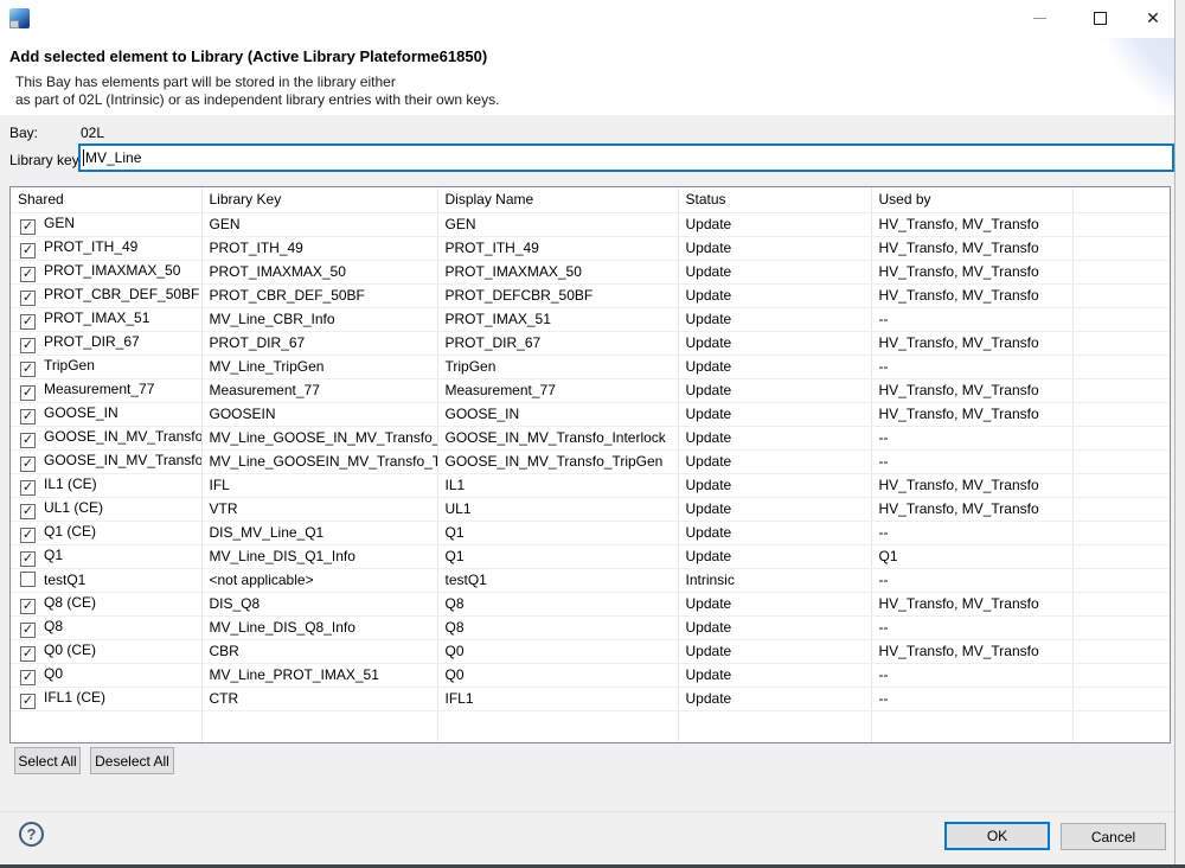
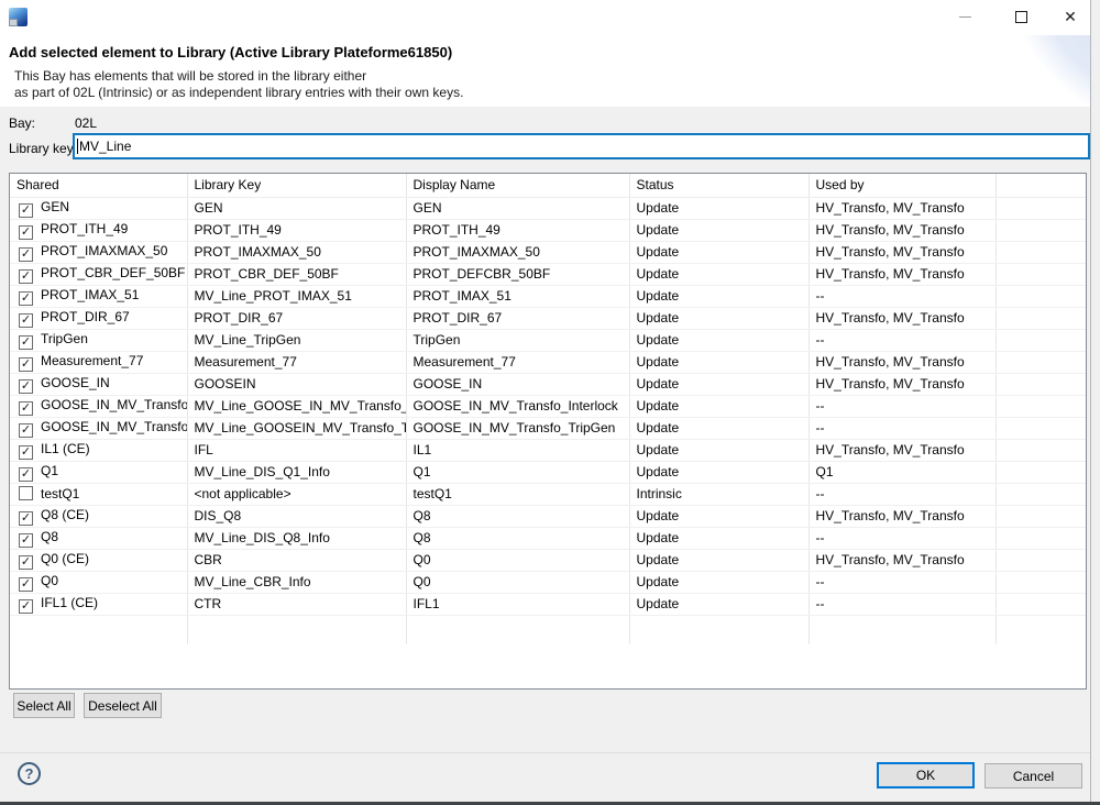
  ✕
  Add selected element to Library (Active Library Plateforme61850)
- This Bay has elements part will be stored in the library either
+ This Bay has elements that will be stored in the library either
  as part of 02L (Intrinsic) or as independent library entries with their own keys.
  Bay:
  02L
  Library key
  MV_Line
  Shared	Library Key	Display Name	Status	Used by
  ✓ GEN	GEN	GEN	Update	HV_Transfo, MV_Transfo
  ✓ PROT_ITH_49	PROT_ITH_49	PROT_ITH_49	Update	HV_Transfo, MV_Transfo
  ✓ PROT_IMAXMAX_50	PROT_IMAXMAX_50	PROT_IMAXMAX_50	Update	HV_Transfo, MV_Transfo
  ✓ PROT_CBR_DEF_50BF	PROT_CBR_DEF_50BF	PROT_DEFCBR_50BF	Update	HV_Transfo, MV_Transfo
- ✓ PROT_IMAX_51	MV_Line_CBR_Info	PROT_IMAX_51	Update	--
+ ✓ PROT_IMAX_51	MV_Line_PROT_IMAX_51	PROT_IMAX_51	Update	--
  ✓ PROT_DIR_67	PROT_DIR_67	PROT_DIR_67	Update	HV_Transfo, MV_Transfo
  ✓ TripGen	MV_Line_TripGen	TripGen	Update	--
  ✓ Measurement_77	Measurement_77	Measurement_77	Update	HV_Transfo, MV_Transfo
  ✓ GOOSE_IN	GOOSEIN	GOOSE_IN	Update	HV_Transfo, MV_Transfo
  ✓ GOOSE_IN_MV_Transfo	MV_Line_GOOSE_IN_MV_Transfo_	GOOSE_IN_MV_Transfo_Interlock	Update	--
  ✓ GOOSE_IN_MV_Transfo	MV_Line_GOOSEIN_MV_Transfo_T	GOOSE_IN_MV_Transfo_TripGen	Update	--
  ✓ IL1 (CE)	IFL	IL1	Update	HV_Transfo, MV_Transfo
- ✓ UL1 (CE)	VTR	UL1	Update	HV_Transfo, MV_Transfo
- ✓ Q1 (CE)	DIS_MV_Line_Q1	Q1	Update	--
  ✓ Q1	MV_Line_DIS_Q1_Info	Q1	Update	Q1
  testQ1	<not applicable>	testQ1	Intrinsic	--
  ✓ Q8 (CE)	DIS_Q8	Q8	Update	HV_Transfo, MV_Transfo
  ✓ Q8	MV_Line_DIS_Q8_Info	Q8	Update	--
  ✓ Q0 (CE)	CBR	Q0	Update	HV_Transfo, MV_Transfo
- ✓ Q0	MV_Line_PROT_IMAX_51	Q0	Update	--
+ ✓ Q0	MV_Line_CBR_Info	Q0	Update	--
  ✓ IFL1 (CE)	CTR	IFL1	Update	--
  Select All
  Deselect All
  ?
  OK
  Cancel
